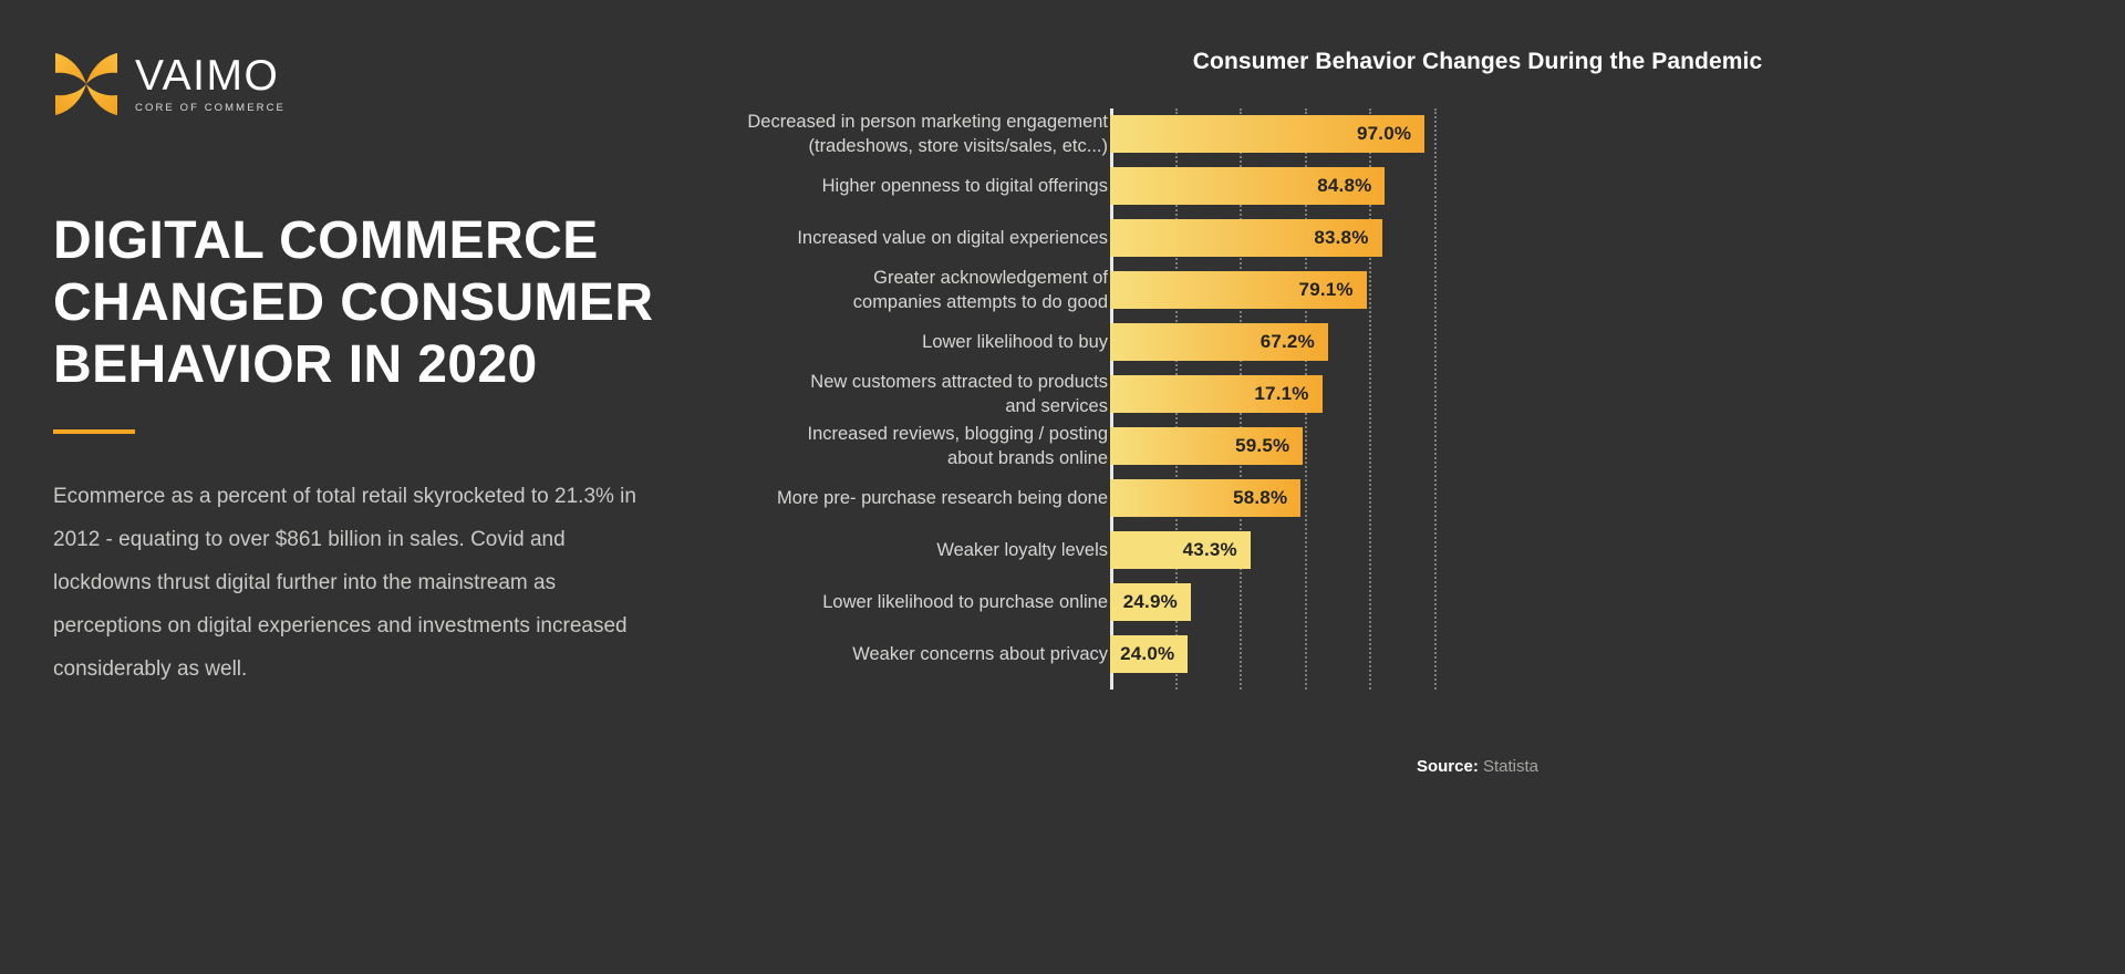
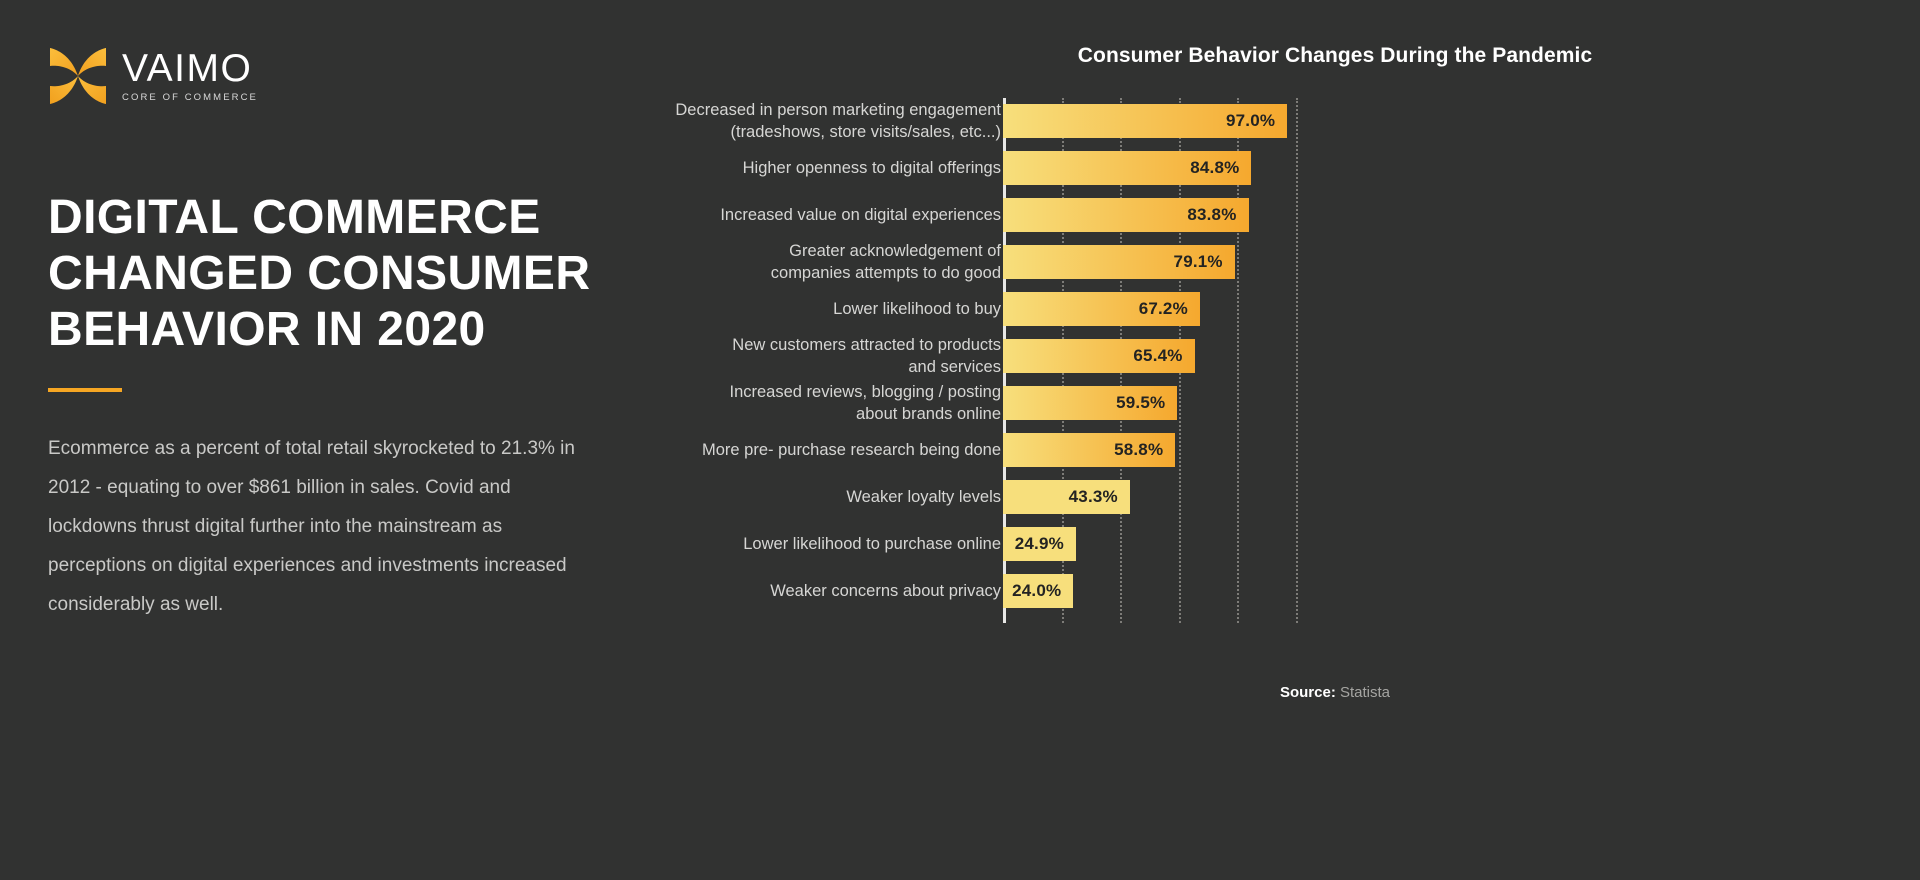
  VAIMO
  CORE OF COMMERCE
  DIGITAL COMMERCE CHANGED CONSUMER BEHAVIOR IN 2020
  Ecommerce as a percent of total retail skyrocketed to 21.3% in 2012 - equating to over $861 billion in sales. Covid and lockdowns thrust digital further into the mainstream as perceptions on digital experiences and investments increased considerably as well.
  Consumer Behavior Changes During the Pandemic
  Decreased in person marketing engagement
  (tradeshows, store visits/sales, etc...)
  97.0%
  Higher openness to digital offerings
  84.8%
  Increased value on digital experiences
  83.8%
  Greater acknowledgement of
  companies attempts to do good
  79.1%
  Lower likelihood to buy
  67.2%
  New customers attracted to products
  and services
- 17.1%
+ 65.4%
  Increased reviews, blogging / posting
  about brands online
  59.5%
  More pre- purchase research being done
  58.8%
  Weaker loyalty levels
  43.3%
  Lower likelihood to purchase online
  24.9%
  Weaker concerns about privacy
  24.0%
  Source: Statista
